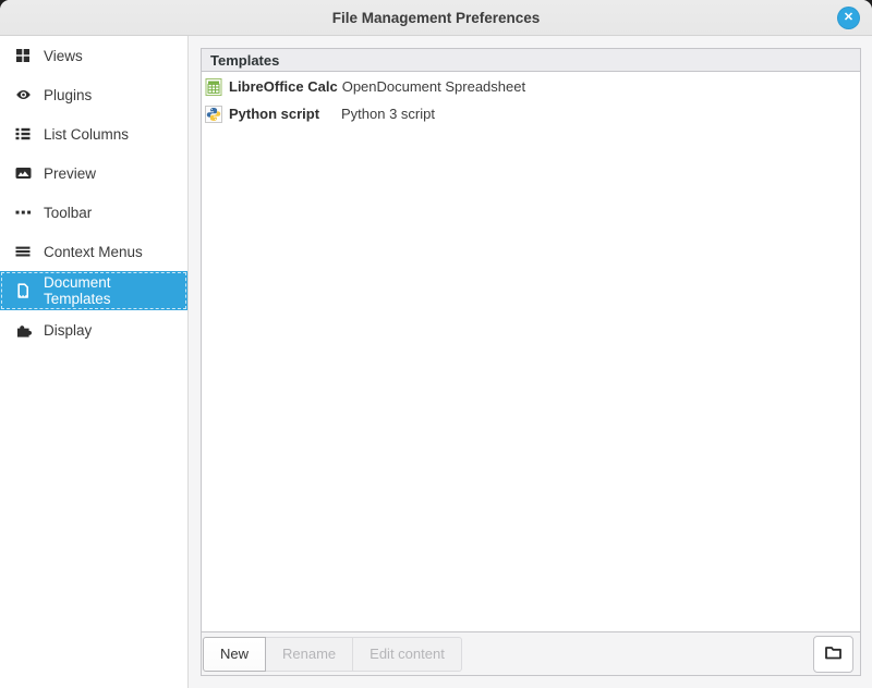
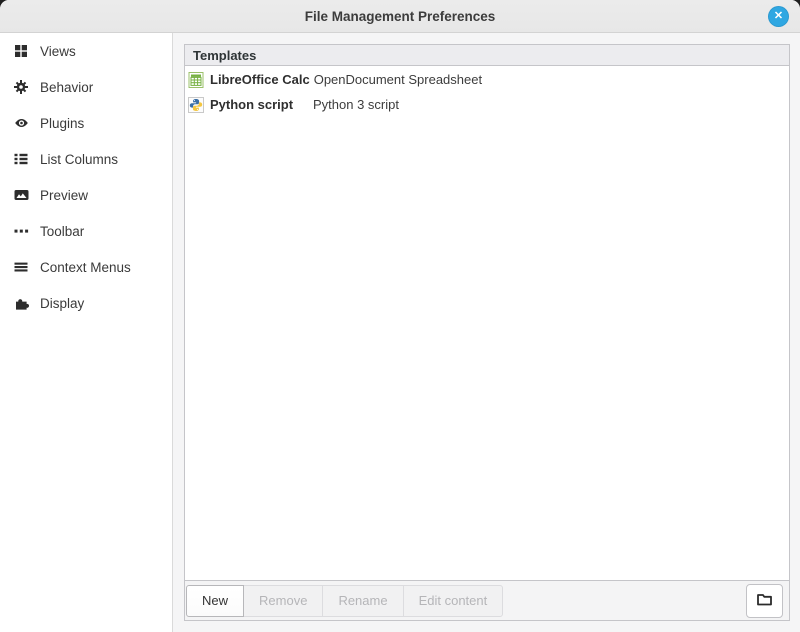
  File Management Preferences
  ✕
  Views
+ Behavior
  Plugins
  List Columns
  Preview
  Toolbar
  Context Menus
- Document Templates
  Display
  Templates
  LibreOffice Calc
  OpenDocument Spreadsheet
  Python script
  Python 3 script
  New
+ Remove
  Rename
  Edit content
